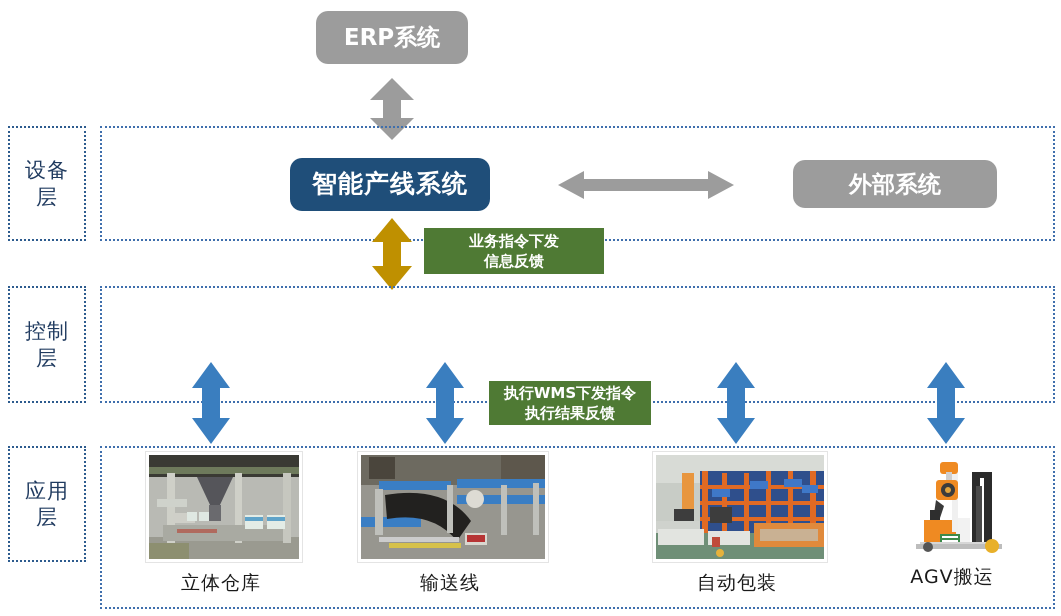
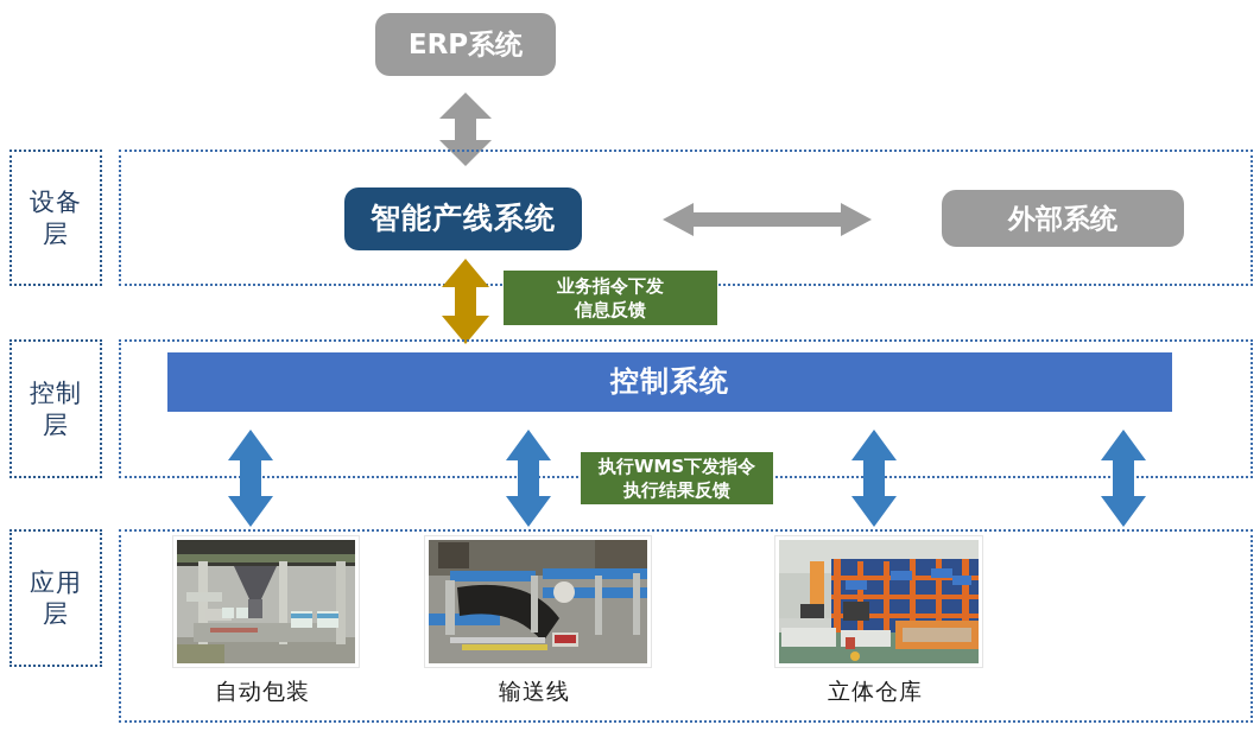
  ERP系统
  设备
  层
  智能产线系统
  外部系统
  业务指令下发
  信息反馈
  控制
  层
+ 控制系统
  执行WMS下发指令
  执行结果反馈
  应用
  层
- 立体仓库
+ 自动包装
  输送线
- 自动包装
+ 立体仓库
- AGV搬运
